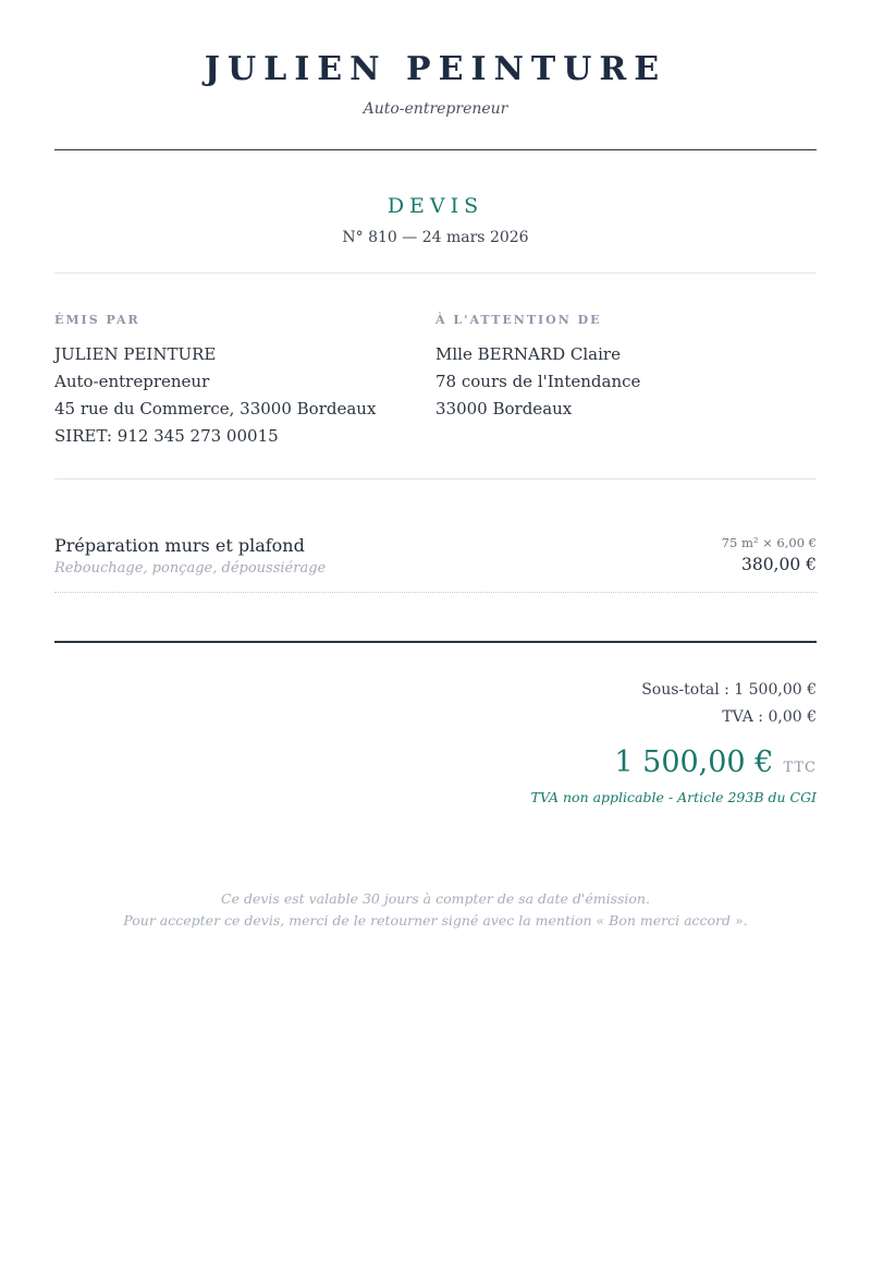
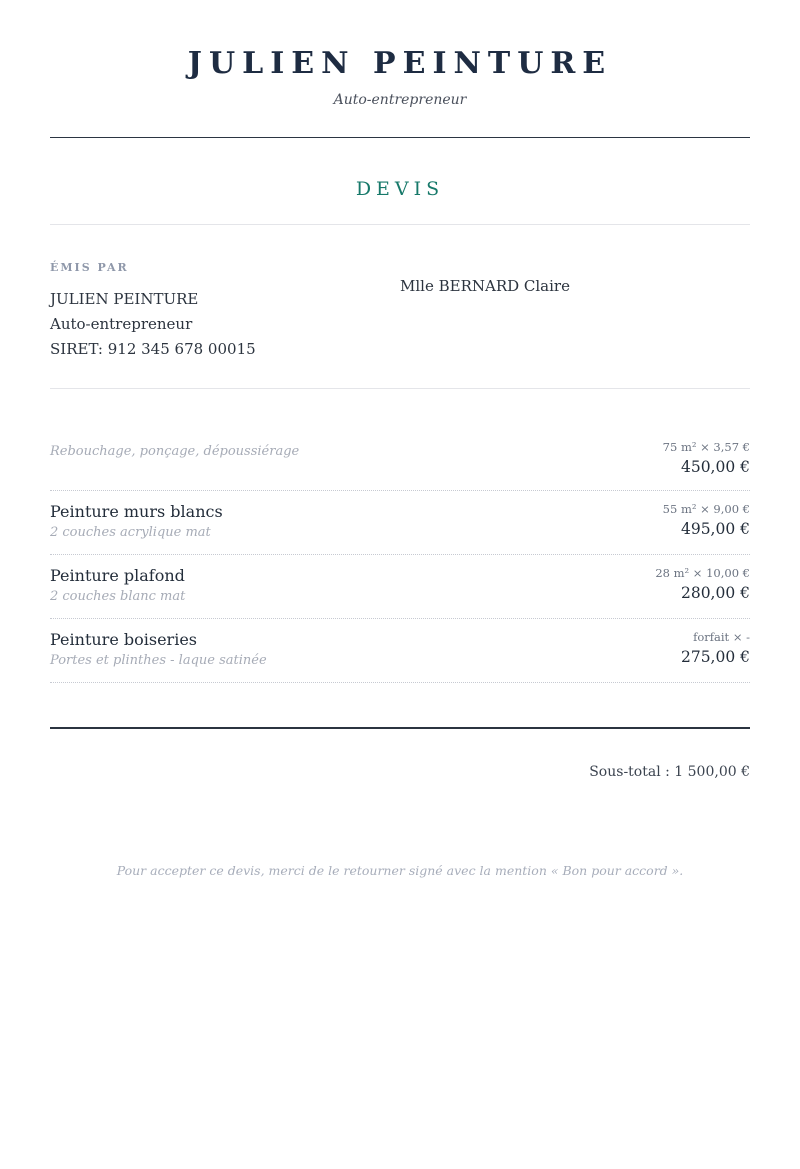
  JULIEN PEINTURE
  Auto-entrepreneur
  DEVIS
- N° 810 — 24 mars 2026
  ÉMIS PAR
  JULIEN PEINTURE
  Auto-entrepreneur
- 45 rue du Commerce, 33000 Bordeaux
- SIRET: 912 345 273 00015
+ SIRET: 912 345 678 00015
- À L'ATTENTION DE
  Mlle BERNARD Claire
- 78 cours de l'Intendance
- 33000 Bordeaux
- Préparation murs et plafond
  Rebouchage, ponçage, dépoussiérage
- 75 m² × 6,00 €
+ 75 m² × 3,57 €
- 380,00 €
+ 450,00 €
+ Peinture murs blancs
+ 2 couches acrylique mat
+ 55 m² × 9,00 €
+ 495,00 €
+ Peinture plafond
+ 2 couches blanc mat
+ 28 m² × 10,00 €
+ 280,00 €
+ Peinture boiseries
+ Portes et plinthes - laque satinée
+ forfait × -
+ 275,00 €
  Sous-total : 1 500,00 €
- TVA : 0,00 €
- 1 500,00 € TTC
- TVA non applicable - Article 293B du CGI
- Ce devis est valable 30 jours à compter de sa date d'émission.
- Pour accepter ce devis, merci de le retourner signé avec la mention « Bon merci accord ».
+ Pour accepter ce devis, merci de le retourner signé avec la mention « Bon pour accord ».
